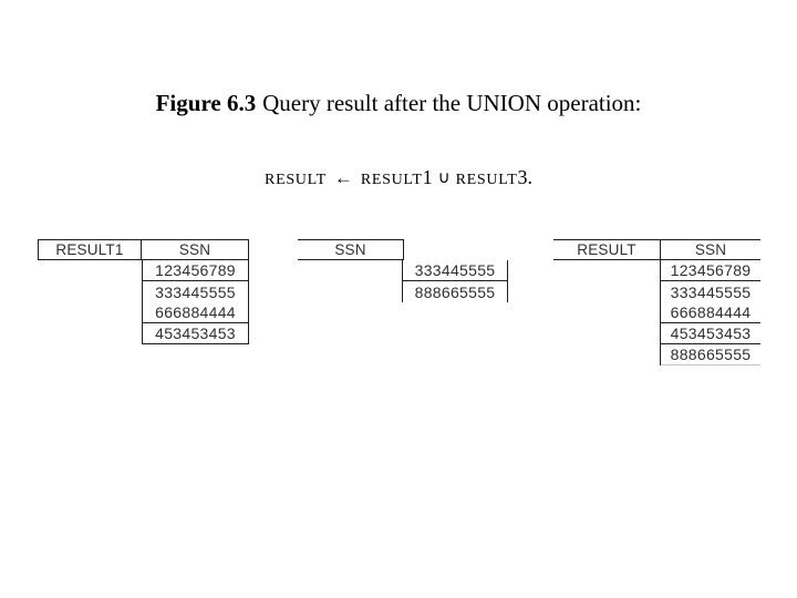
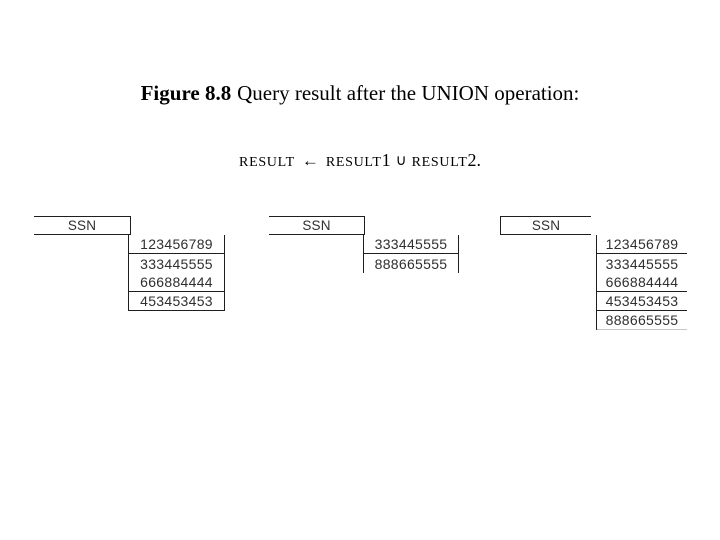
- Figure 6.3 Query result after the UNION operation:
+ Figure 8.8 Query result after the UNION operation:
- RESULT ← RESULT1 ∪ RESULT3.
+ RESULT ← RESULT1 ∪ RESULT2.
- RESULT1
  SSN
  123456789
  333445555
  666884444
  453453453
  SSN
  333445555
  888665555
- RESULT
  SSN
  123456789
  333445555
  666884444
  453453453
  888665555
